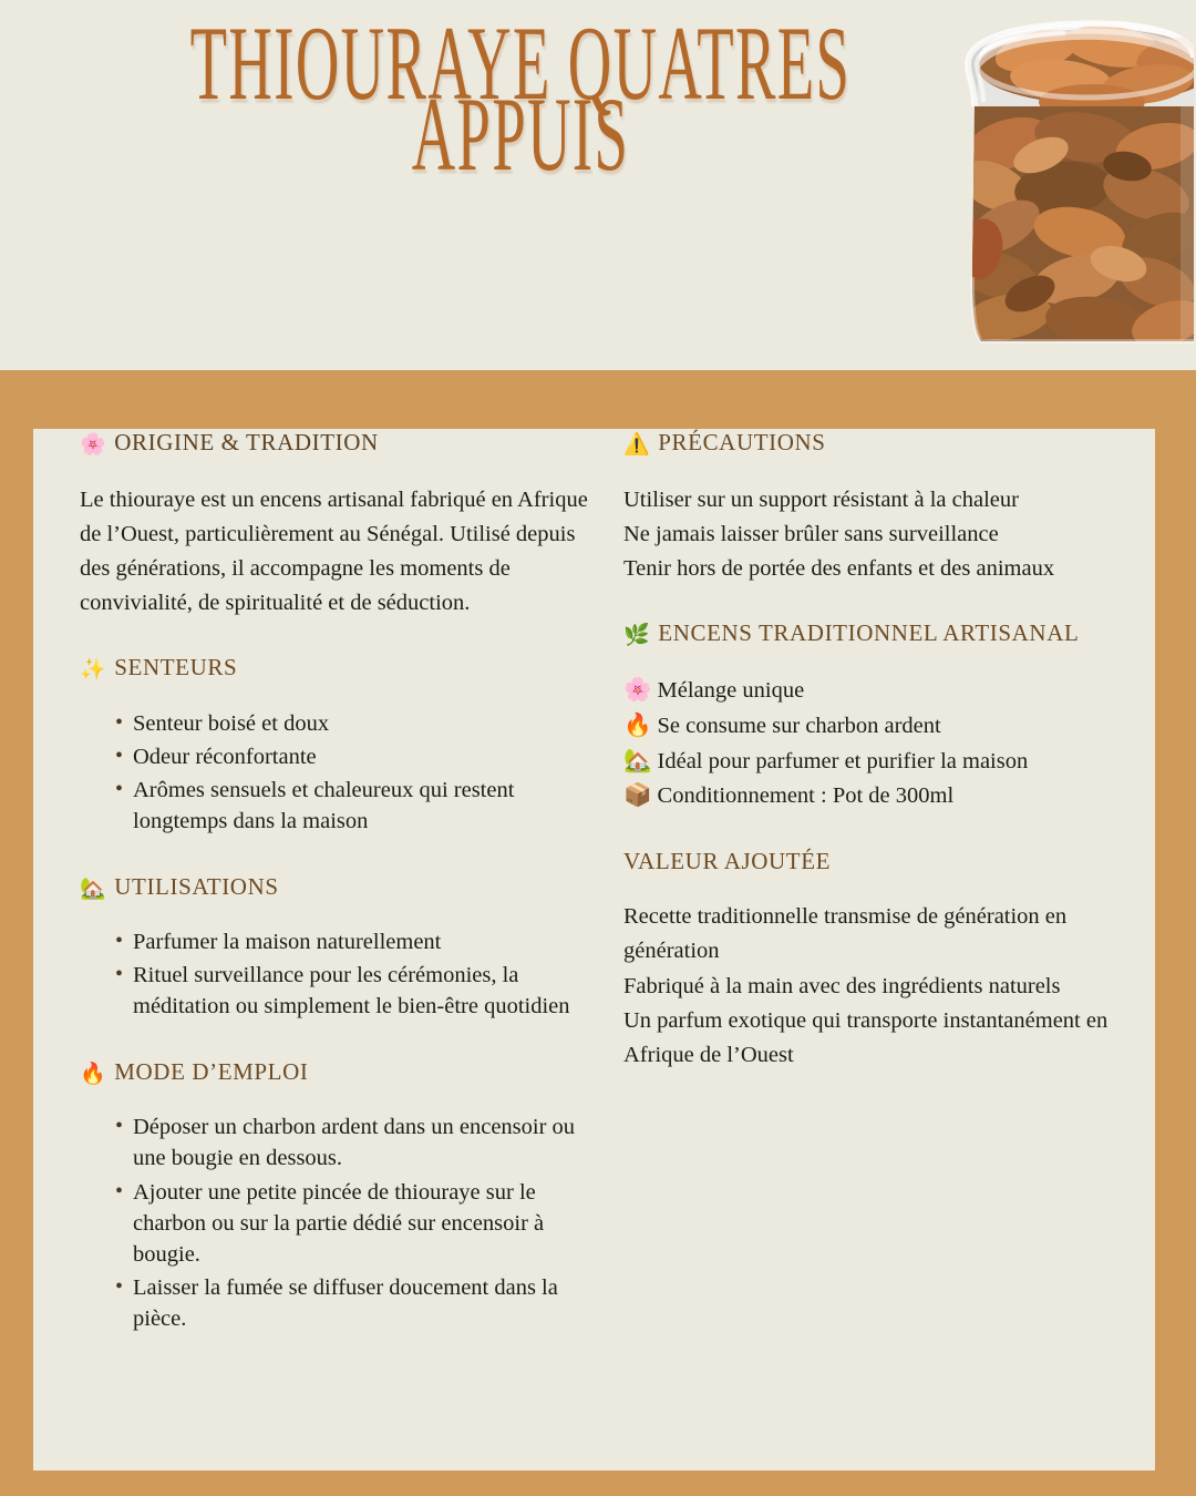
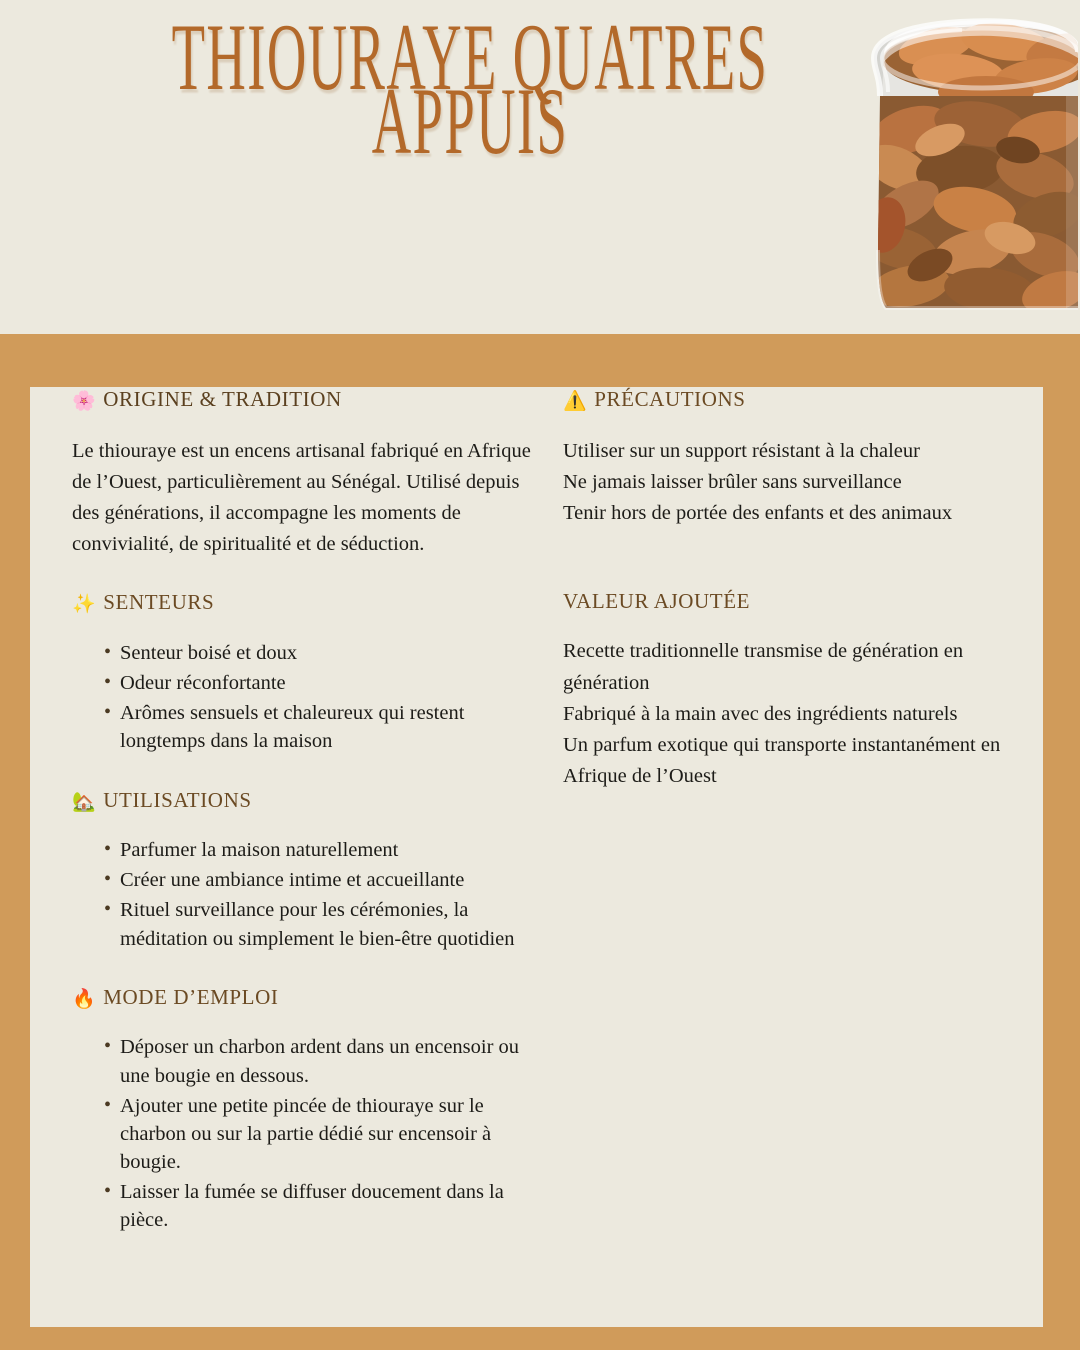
  THIOURAYE QUATRES
  APPUIS
  🌸 ORIGINE & TRADITION
  Le thiouraye est un encens artisanal fabriqué en Afrique de l’Ouest, particulièrement au Sénégal. Utilisé depuis des générations, il accompagne les moments de convivialité, de spiritualité et de séduction.
  ✨ SENTEURS
  Senteur boisé et doux
  Odeur réconfortante
  Arômes sensuels et chaleureux qui restent longtemps dans la maison
  🏡 UTILISATIONS
  Parfumer la maison naturellement
+ Créer une ambiance intime et accueillante
  Rituel surveillance pour les cérémonies, la méditation ou simplement le bien-être quotidien
  🔥 MODE D’EMPLOI
  Déposer un charbon ardent dans un encensoir ou une bougie en dessous.
  Ajouter une petite pincée de thiouraye sur le charbon ou sur la partie dédié sur encensoir à bougie.
  Laisser la fumée se diffuser doucement dans la pièce.
  ⚠️ PRÉCAUTIONS
  Utiliser sur un support résistant à la chaleur
  Ne jamais laisser brûler sans surveillance
  Tenir hors de portée des enfants et des animaux
- 🌿 ENCENS TRADITIONNEL ARTISANAL
- 🌸 Mélange unique
- 🔥 Se consume sur charbon ardent
- 🏡 Idéal pour parfumer et purifier la maison
- 📦 Conditionnement : Pot de 300ml
  VALEUR AJOUTÉE
  Recette traditionnelle transmise de génération en génération
  Fabriqué à la main avec des ingrédients naturels
  Un parfum exotique qui transporte instantanément en Afrique de l’Ouest
